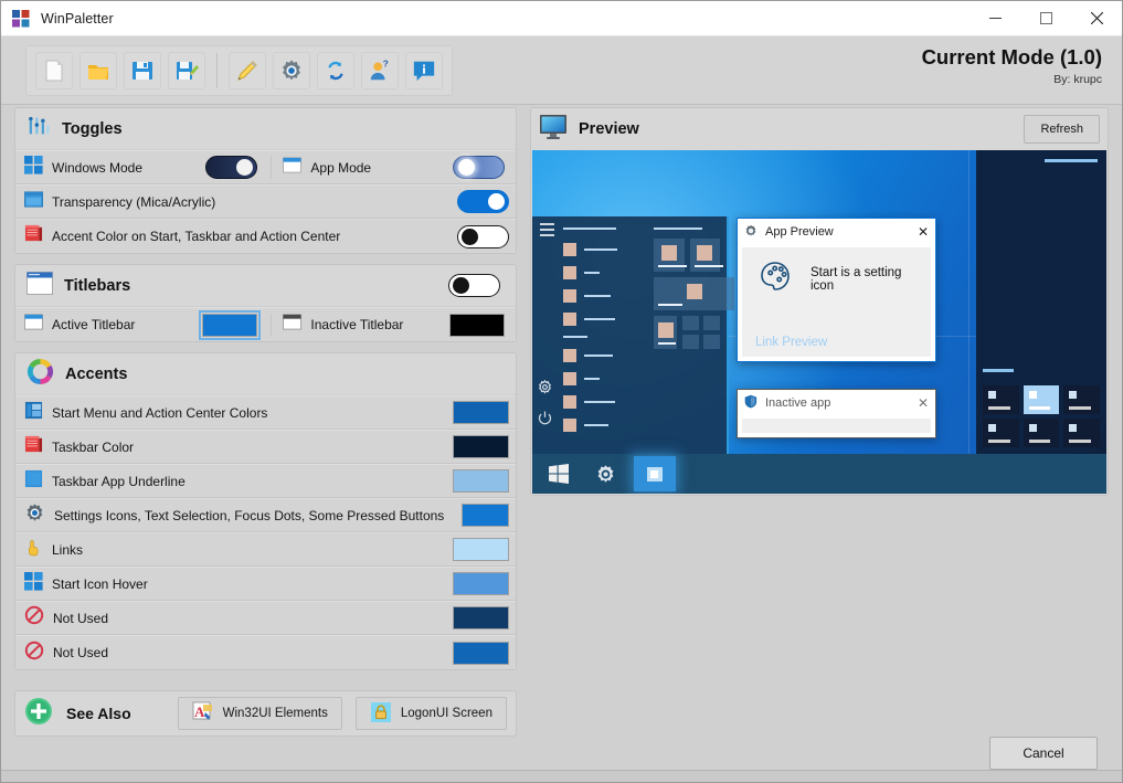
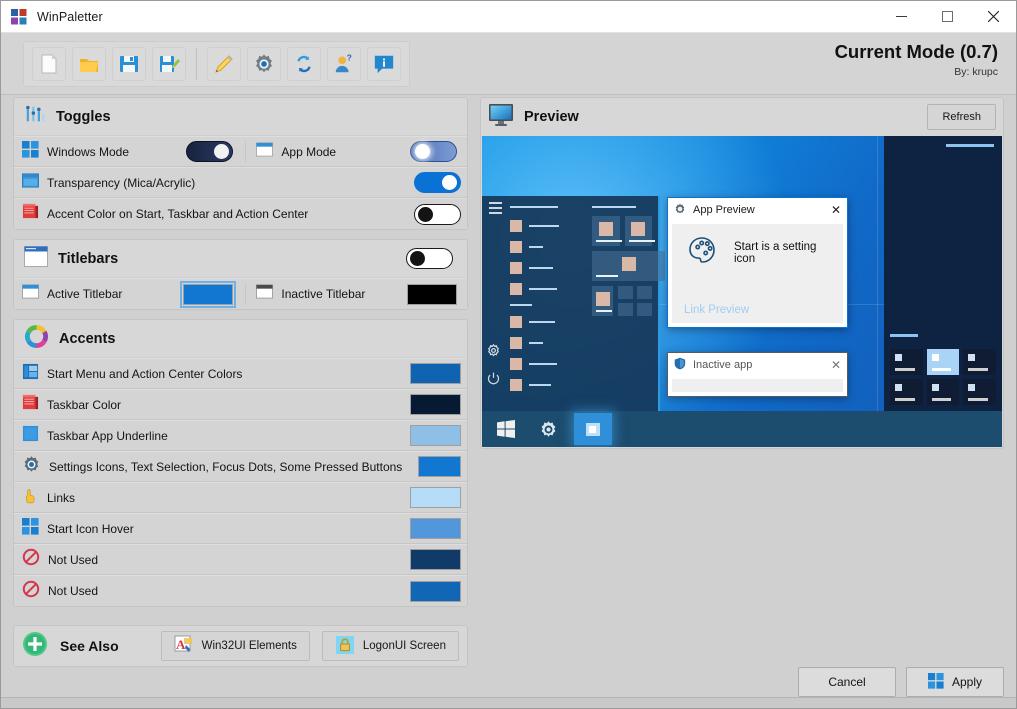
  WinPaletter
  ?
- Current Mode (1.0)
+ Current Mode (0.7)
  By: krupc
  Toggles
  Windows Mode
  App Mode
  Transparency (Mica/Acrylic)
  Accent Color on Start, Taskbar and Action Center
  Titlebars
  Active Titlebar
  Inactive Titlebar
  Accents
  Start Menu and Action Center Colors
  Taskbar Color
  Taskbar App Underline
  Settings Icons, Text Selection, Focus Dots, Some Pressed Buttons
  Links
  Start Icon Hover
  Not Used
  Not Used
  See Also
  A
  Win32UI Elements
  LogonUI Screen
  Preview
  Refresh
  App Preview
  ✕
  Start is a setting icon
  Link Preview
  Inactive app
  ✕
  Cancel
+ Apply
